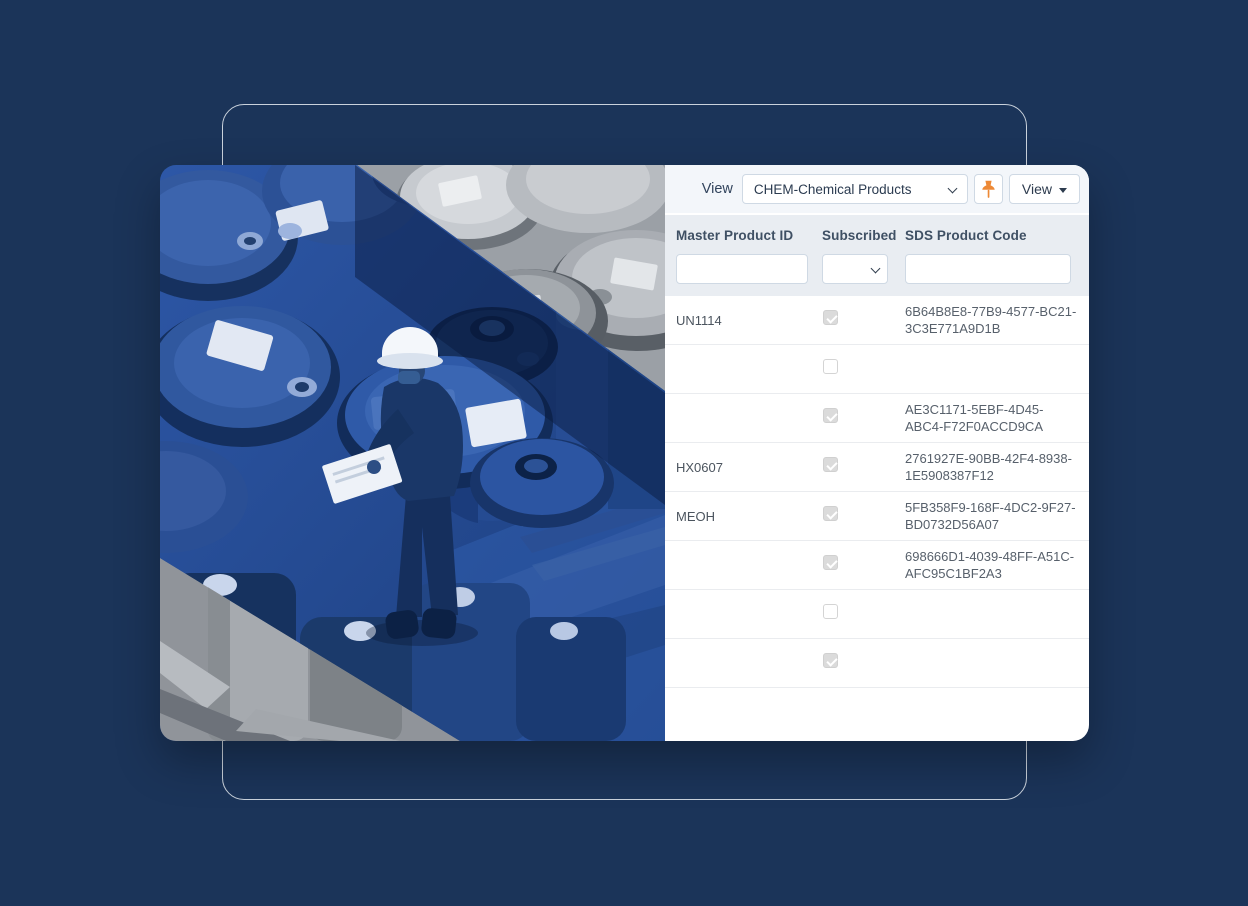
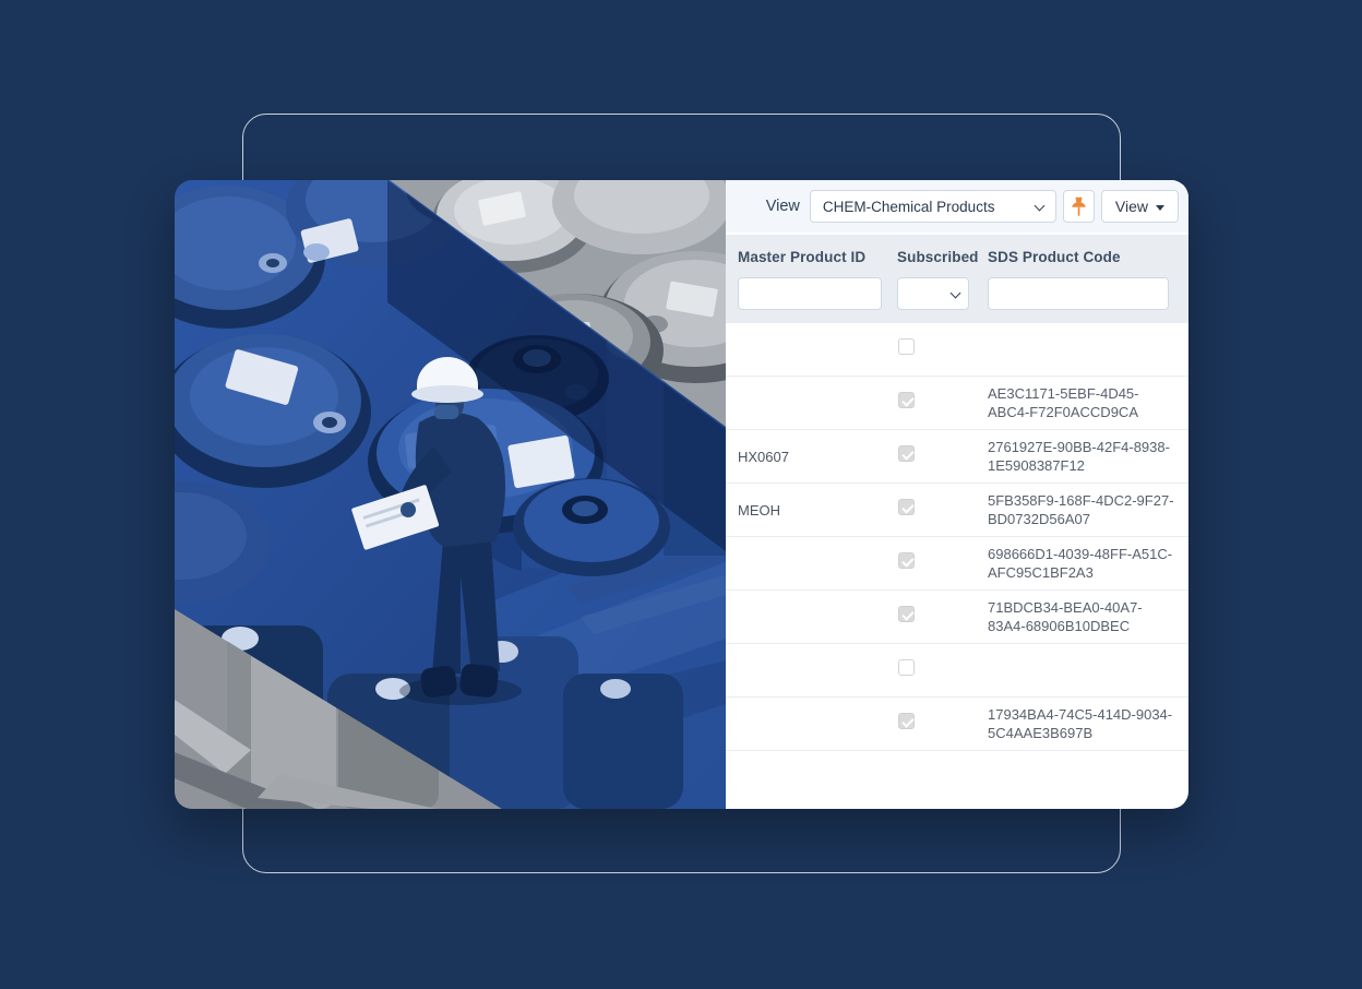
  View
  CHEM-Chemical Products
  View
  Master Product ID
  Subscribed
  SDS Product Code
- UN1114
- 6B64B8E8-77B9-4577-BC21-3C3E771A9D1B
  AE3C1171-5EBF-4D45-ABC4-F72F0ACCD9CA
  HX0607
  2761927E-90BB-42F4-8938-1E5908387F12
  MEOH
  5FB358F9-168F-4DC2-9F27-BD0732D56A07
  698666D1-4039-48FF-A51C-AFC95C1BF2A3
+ 71BDCB34-BEA0-40A7-83A4-68906B10DBEC
+ 17934BA4-74C5-414D-9034-5C4AAE3B697B
